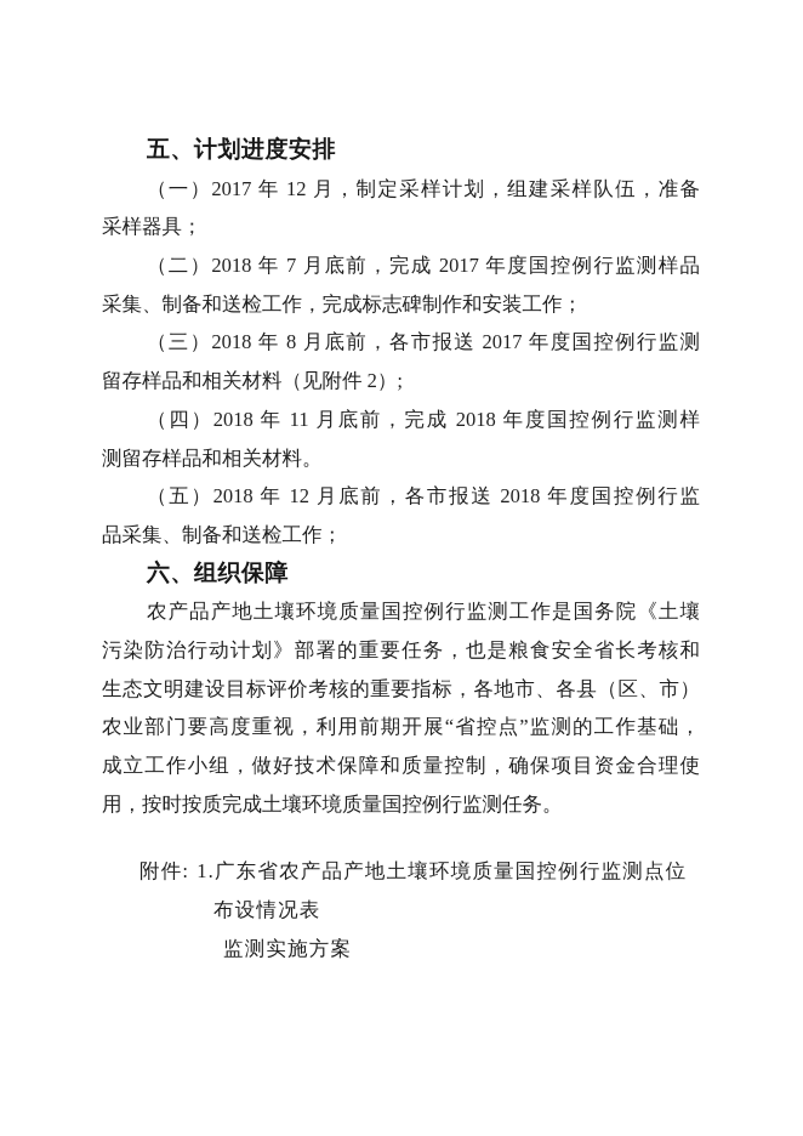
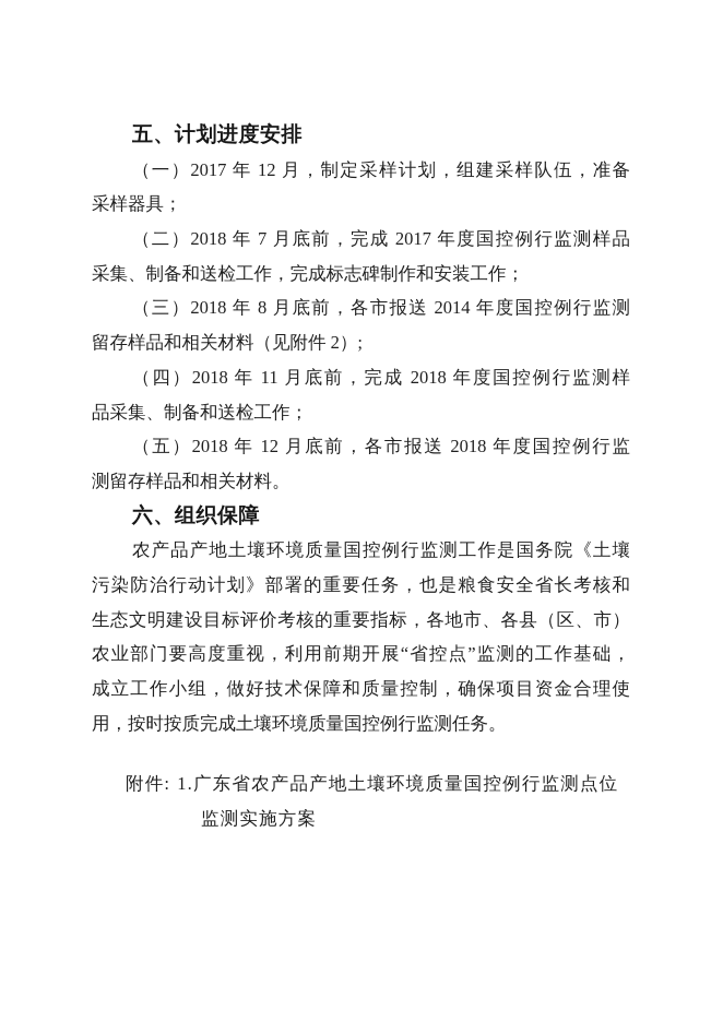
  五、计划进度安排
  （一）2017 年 12 月，制定采样计划，组建采样队伍，准备
  采样器具；
  （二）2018 年 7 月底前，完成 2017 年度国控例行监测样品
  采集、制备和送检工作，完成标志碑制作和安装工作；
- （三）2018 年 8 月底前，各市报送 2017 年度国控例行监测
+ （三）2018 年 8 月底前，各市报送 2014 年度国控例行监测
  留存样品和相关材料（见附件 2）;
  （四）2018 年 11 月底前，完成 2018 年度国控例行监测样
- 测留存样品和相关材料。
+ 品采集、制备和送检工作；
  （五）2018 年 12 月底前，各市报送 2018 年度国控例行监
- 品采集、制备和送检工作；
+ 测留存样品和相关材料。
  六、组织保障
  农产品产地土壤环境质量国控例行监测工作是国务院《土壤
  污染防治行动计划》部署的重要任务，也是粮食安全省长考核和
  生态文明建设目标评价考核的重要指标，各地市、各县（区、市）
  农业部门要高度重视，利用前期开展“省控点”监测的工作基础，
  成立工作小组，做好技术保障和质量控制，确保项目资金合理使
  用，按时按质完成土壤环境质量国控例行监测任务。
  附件: 1.广东省农产品产地土壤环境质量国控例行监测点位
- 布设情况表
  监测实施方案
